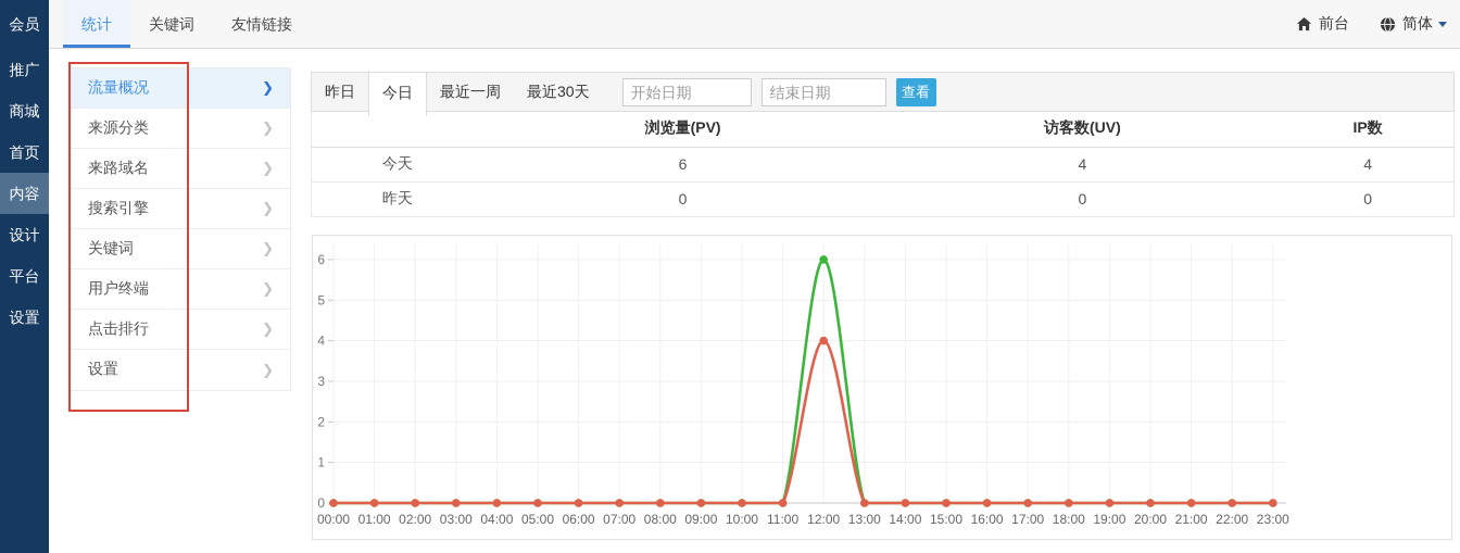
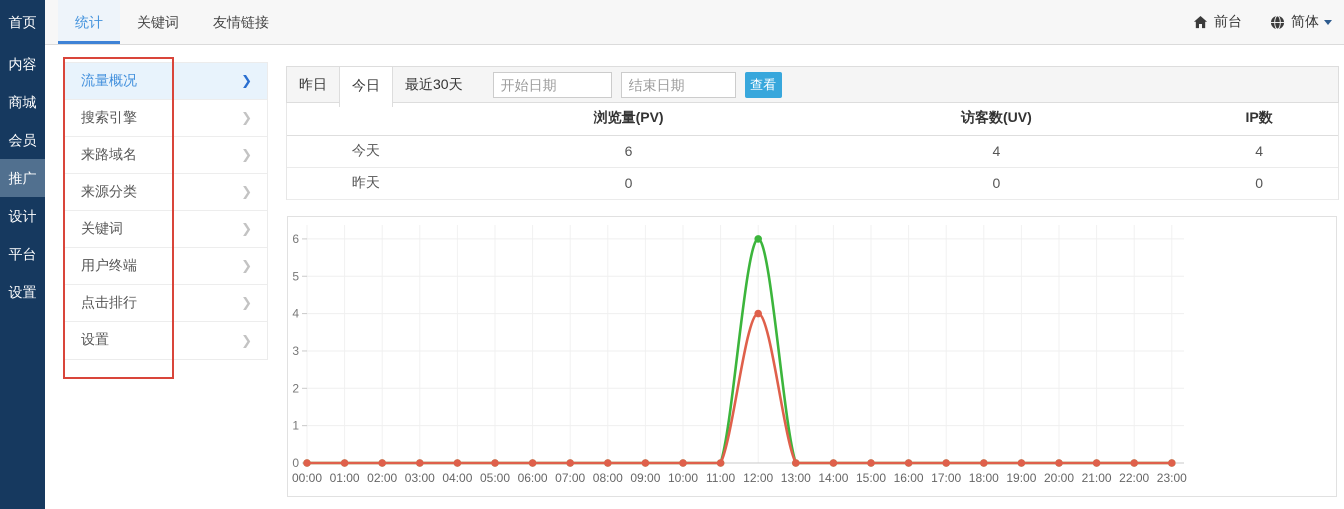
- 会员
+ 首页
- 推广
+ 内容
  商城
- 首页
+ 会员
- 内容
+ 推广
  设计
  平台
  设置
  统计
  关键词
  友情链接
  前台
  简体
  流量概况
  ❯
- 来源分类
+ 搜索引擎
  ❯
  来路域名
  ❯
- 搜索引擎
+ 来源分类
  ❯
  关键词
  ❯
  用户终端
  ❯
  点击排行
  ❯
  设置
  ❯
  昨日
  今日
- 最近一周
  最近30天
  开始日期
  结束日期
  查看
  	浏览量(PV)	访客数(UV)	IP数
  今天	6	4	4
  昨天	0	0	0
  0
  1
  2
  3
  4
  5
  6
  00:00
  01:00
  02:00
  03:00
  04:00
  05:00
  06:00
  07:00
  08:00
  09:00
  10:00
  11:00
  12:00
  13:00
  14:00
  15:00
  16:00
  17:00
  18:00
  19:00
  20:00
  21:00
  22:00
  23:00
